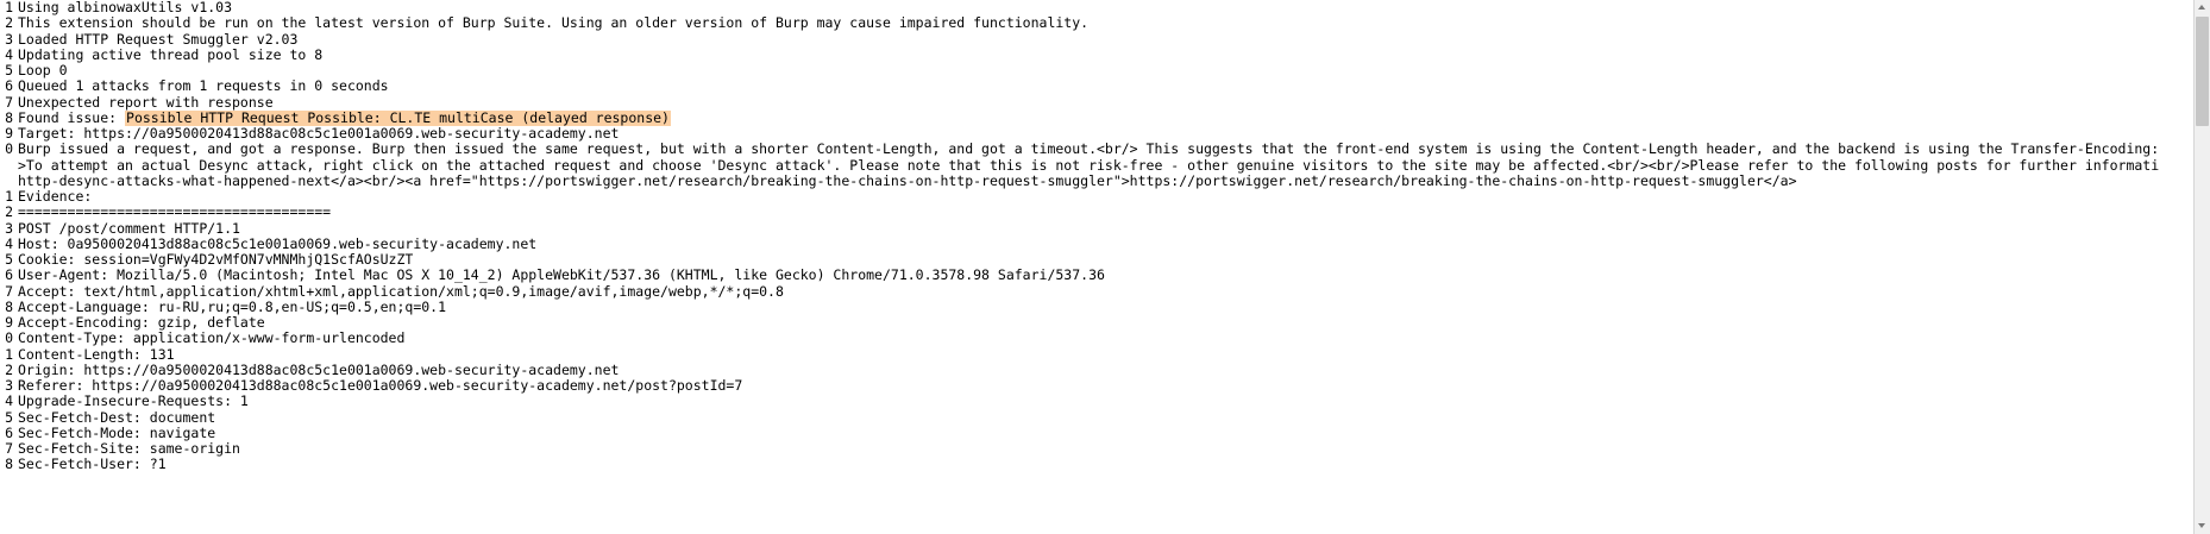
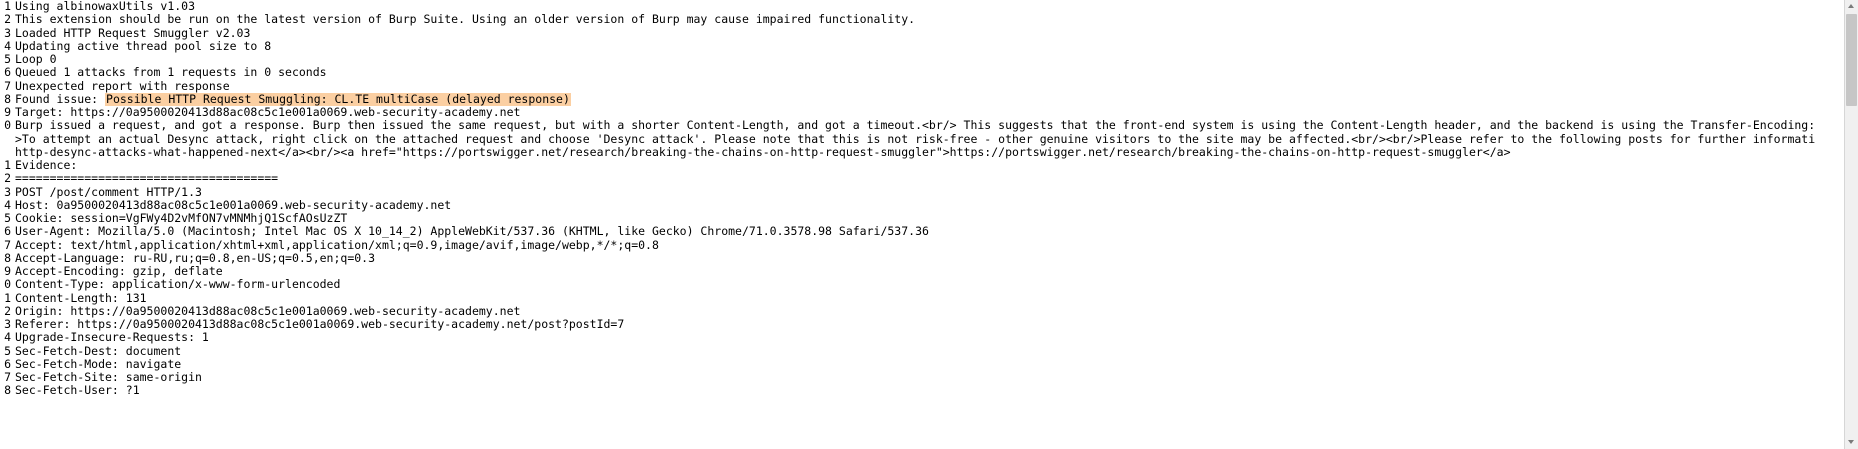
  1
  Using albinowaxUtils v1.03
  2
  This extension should be run on the latest version of Burp Suite. Using an older version of Burp may cause impaired functionality.
  3
  Loaded HTTP Request Smuggler v2.03
  4
  Updating active thread pool size to 8
  5
  Loop 0
  6
  Queued 1 attacks from 1 requests in 0 seconds
  7
  Unexpected report with response
  8
- Found issue: Possible HTTP Request Possible: CL.TE multiCase (delayed response)
+ Found issue: Possible HTTP Request Smuggling: CL.TE multiCase (delayed response)
  9
  Target: https://0a9500020413d88ac08c5c1e001a0069.web-security-academy.net
  0
  Burp issued a request, and got a response. Burp then issued the same request, but with a shorter Content-Length, and got a timeout.<br/> This suggests that the front-end system is using the Content-Length header, and the backend is using the Transfer-Encoding:
  >To attempt an actual Desync attack, right click on the attached request and choose 'Desync attack'. Please note that this is not risk-free - other genuine visitors to the site may be affected.<br/><br/>Please refer to the following posts for further informati
  http-desync-attacks-what-happened-next</a><br/><a href="https://portswigger.net/research/breaking-the-chains-on-http-request-smuggler">https://portswigger.net/research/breaking-the-chains-on-http-request-smuggler</a>
  1
  Evidence:
  2
  ======================================
  3
- POST /post/comment HTTP/1.1
+ POST /post/comment HTTP/1.3
  4
  Host: 0a9500020413d88ac08c5c1e001a0069.web-security-academy.net
  5
  Cookie: session=VgFWy4D2vMfON7vMNMhjQ1ScfAOsUzZT
  6
  User-Agent: Mozilla/5.0 (Macintosh; Intel Mac OS X 10_14_2) AppleWebKit/537.36 (KHTML, like Gecko) Chrome/71.0.3578.98 Safari/537.36
  7
  Accept: text/html,application/xhtml+xml,application/xml;q=0.9,image/avif,image/webp,*/*;q=0.8
  8
- Accept-Language: ru-RU,ru;q=0.8,en-US;q=0.5,en;q=0.1
+ Accept-Language: ru-RU,ru;q=0.8,en-US;q=0.5,en;q=0.3
  9
  Accept-Encoding: gzip, deflate
  0
  Content-Type: application/x-www-form-urlencoded
  1
  Content-Length: 131
  2
  Origin: https://0a9500020413d88ac08c5c1e001a0069.web-security-academy.net
  3
  Referer: https://0a9500020413d88ac08c5c1e001a0069.web-security-academy.net/post?postId=7
  4
  Upgrade-Insecure-Requests: 1
  5
  Sec-Fetch-Dest: document
  6
  Sec-Fetch-Mode: navigate
  7
  Sec-Fetch-Site: same-origin
  8
  Sec-Fetch-User: ?1
